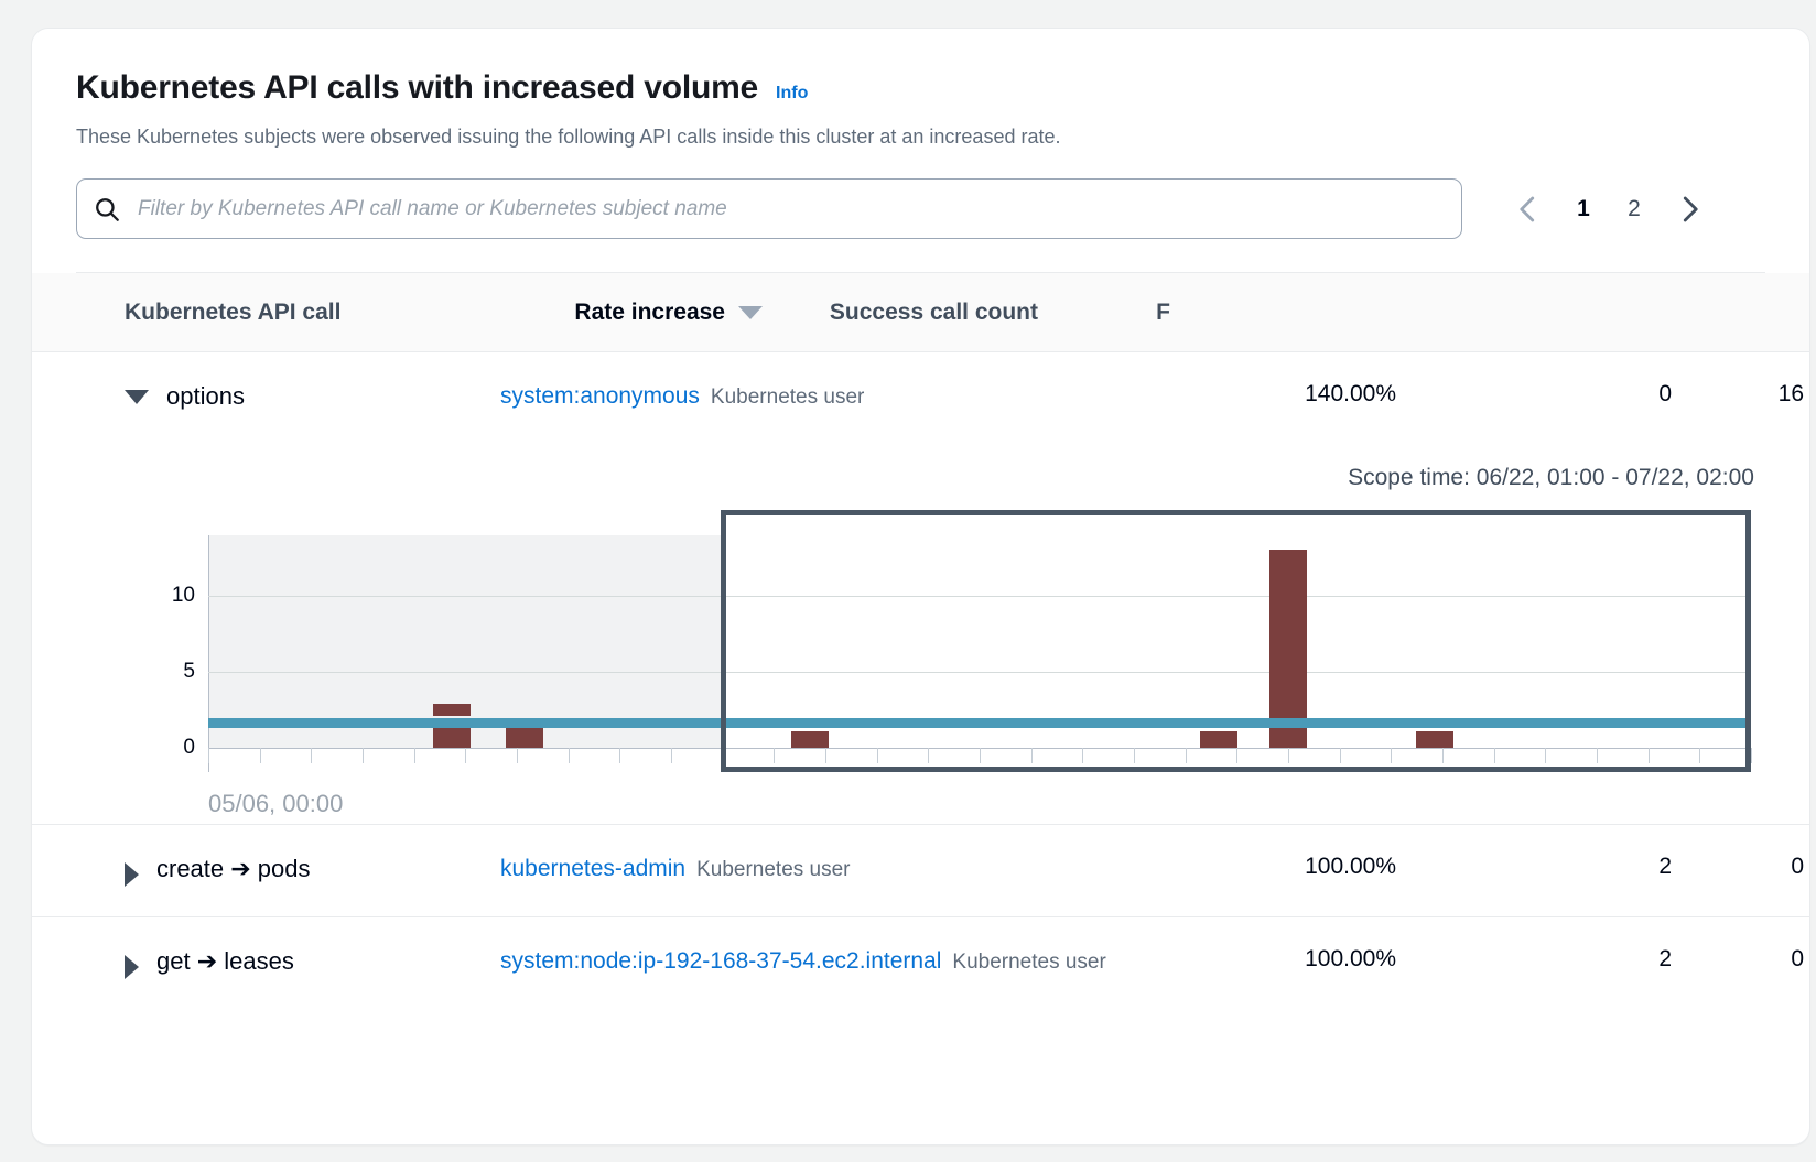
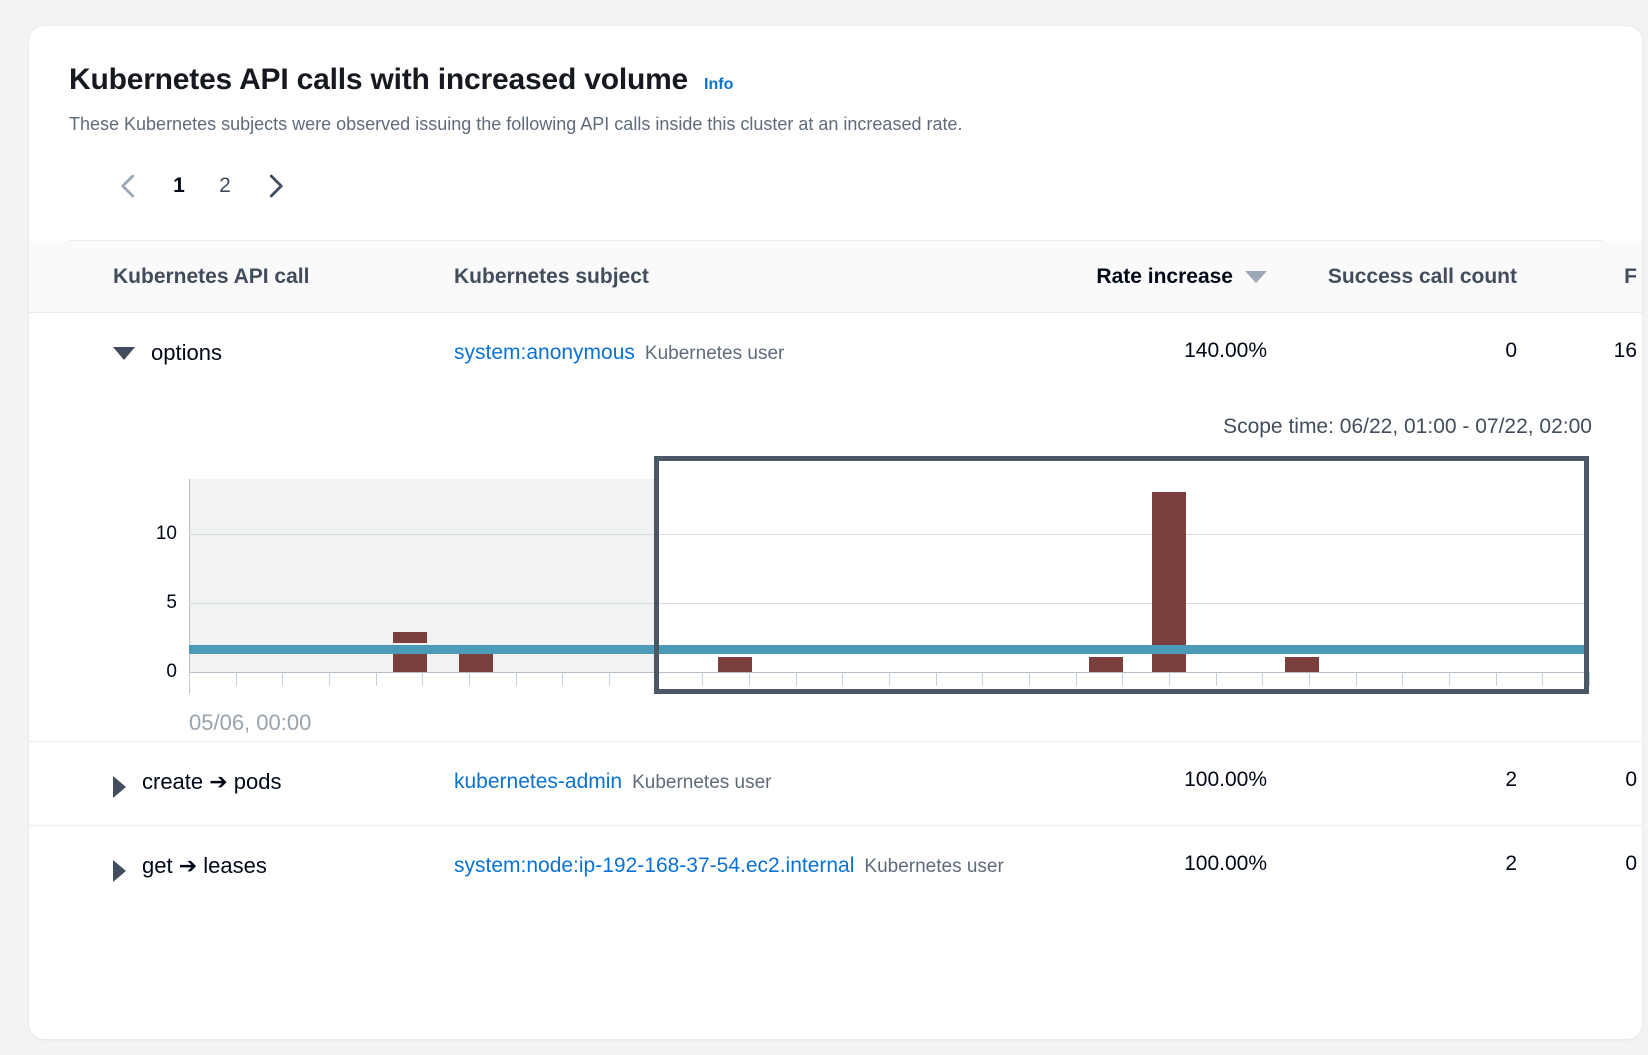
  Kubernetes API calls with increased volume
  Info
  These Kubernetes subjects were observed issuing the following API calls inside this cluster at an increased rate.
- Filter by Kubernetes API call name or Kubernetes subject name
  1
  2
  Kubernetes API call
+ Kubernetes subject
  Rate increase
  Success call count
  F
  options
  system:anonymous Kubernetes user
  140.00%
  0
  16
  Scope time: 06/22, 01:00 - 07/22, 02:00
  0
  5
  10
  05/06, 00:00
  create ➔ pods
  kubernetes-admin Kubernetes user
  100.00%
  2
  0
  get ➔ leases
  system:node:ip-192-168-37-54.ec2.internal Kubernetes user
  100.00%
  2
  0
